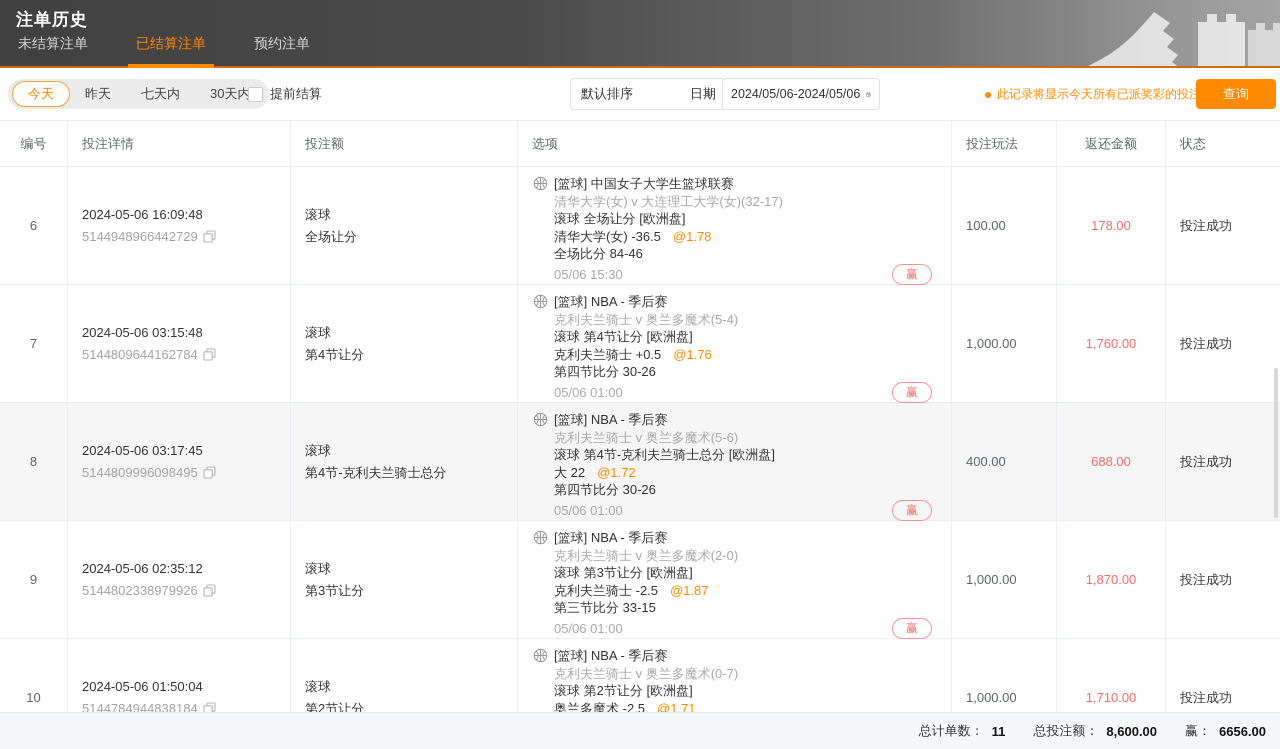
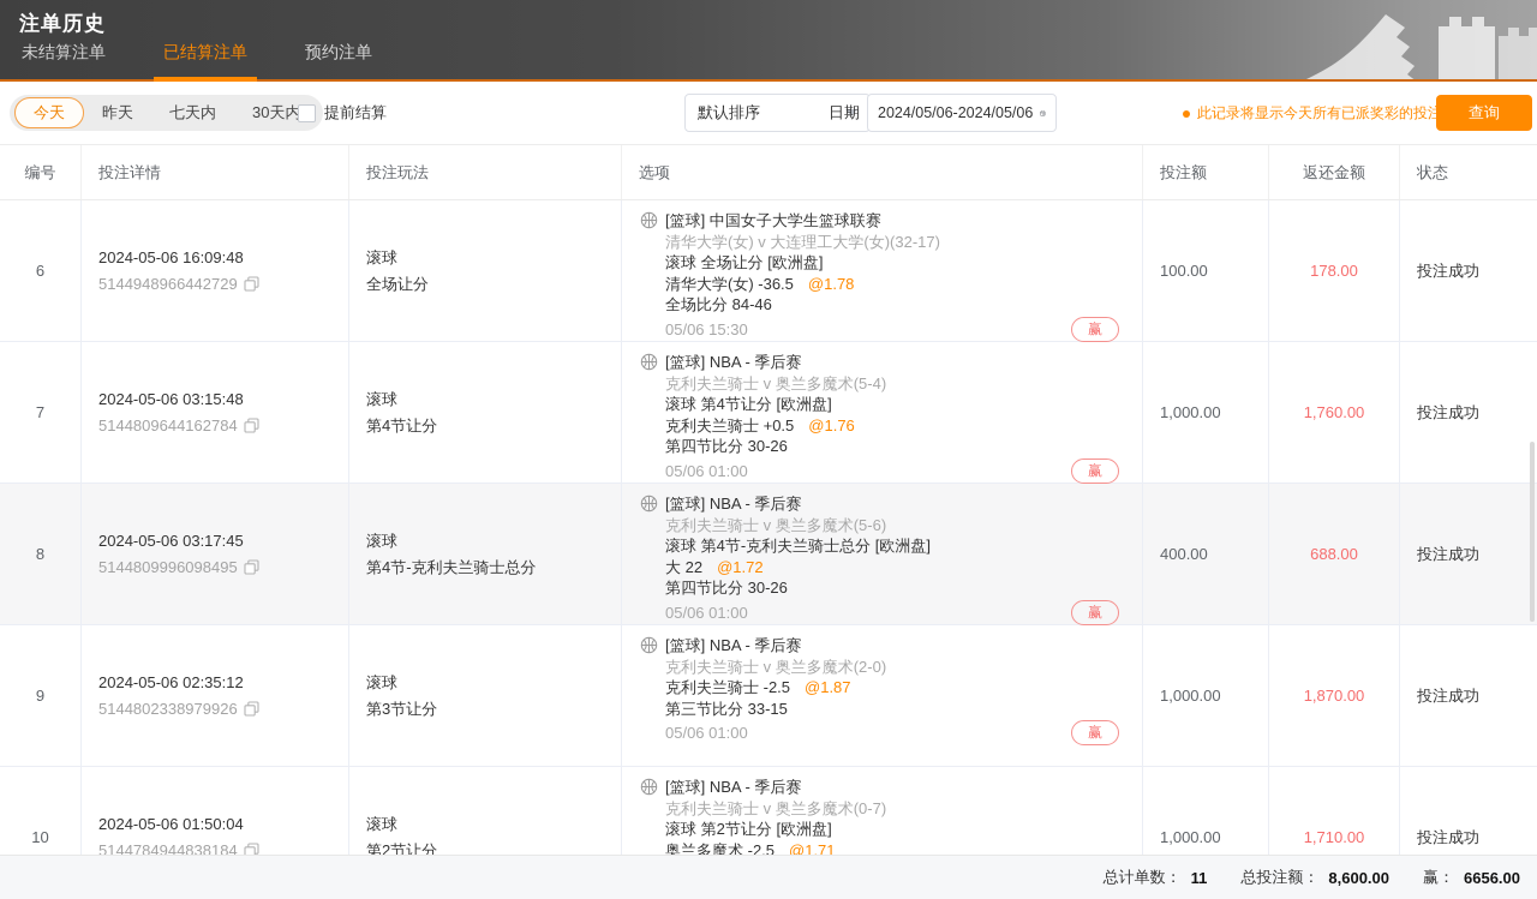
  注单历史
  未结算注单
  已结算注单
  预约注单
  今天
  昨天
  七天内
  30天内
  提前结算
  默认排序
  日期
  2024/05/06-2024/05/06
  此记录将显示今天所有已派奖彩的投注
  查询
  编号
  投注详情
- 投注额
+ 投注玩法
  选项
- 投注玩法
+ 投注额
  返还金额
  状态
  6
  2024-05-06 16:09:48
  5144948966442729
  滚球
  全场让分
  [篮球] 中国女子大学生篮球联赛
  清华大学(女) v 大连理工大学(女)(32-17)
  滚球 全场让分 [欧洲盘]
  清华大学(女) -36.5 @1.78
  全场比分 84-46
  05/06 15:30
  赢
  100.00
  178.00
  投注成功
  7
  2024-05-06 03:15:48
  5144809644162784
  滚球
  第4节让分
  [篮球] NBA - 季后赛
  克利夫兰骑士 v 奥兰多魔术(5-4)
  滚球 第4节让分 [欧洲盘]
  克利夫兰骑士 +0.5 @1.76
  第四节比分 30-26
  05/06 01:00
  赢
  1,000.00
  1,760.00
  投注成功
  8
  2024-05-06 03:17:45
  5144809996098495
  滚球
  第4节-克利夫兰骑士总分
  [篮球] NBA - 季后赛
  克利夫兰骑士 v 奥兰多魔术(5-6)
  滚球 第4节-克利夫兰骑士总分 [欧洲盘]
  大 22 @1.72
  第四节比分 30-26
  05/06 01:00
  赢
  400.00
  688.00
  投注成功
  9
  2024-05-06 02:35:12
  5144802338979926
  滚球
  第3节让分
  [篮球] NBA - 季后赛
  克利夫兰骑士 v 奥兰多魔术(2-0)
- 滚球 第3节让分 [欧洲盘]
  克利夫兰骑士 -2.5 @1.87
  第三节比分 33-15
  05/06 01:00
  赢
  1,000.00
  1,870.00
  投注成功
  10
  2024-05-06 01:50:04
  5144784944838184
  滚球
  第2节让分
  [篮球] NBA - 季后赛
  克利夫兰骑士 v 奥兰多魔术(0-7)
  滚球 第2节让分 [欧洲盘]
  奥兰多魔术 -2.5 @1.71
  1,000.00
  1,710.00
  投注成功
  总计单数：
  11
  总投注额：
  8,600.00
  赢：
  6656.00
